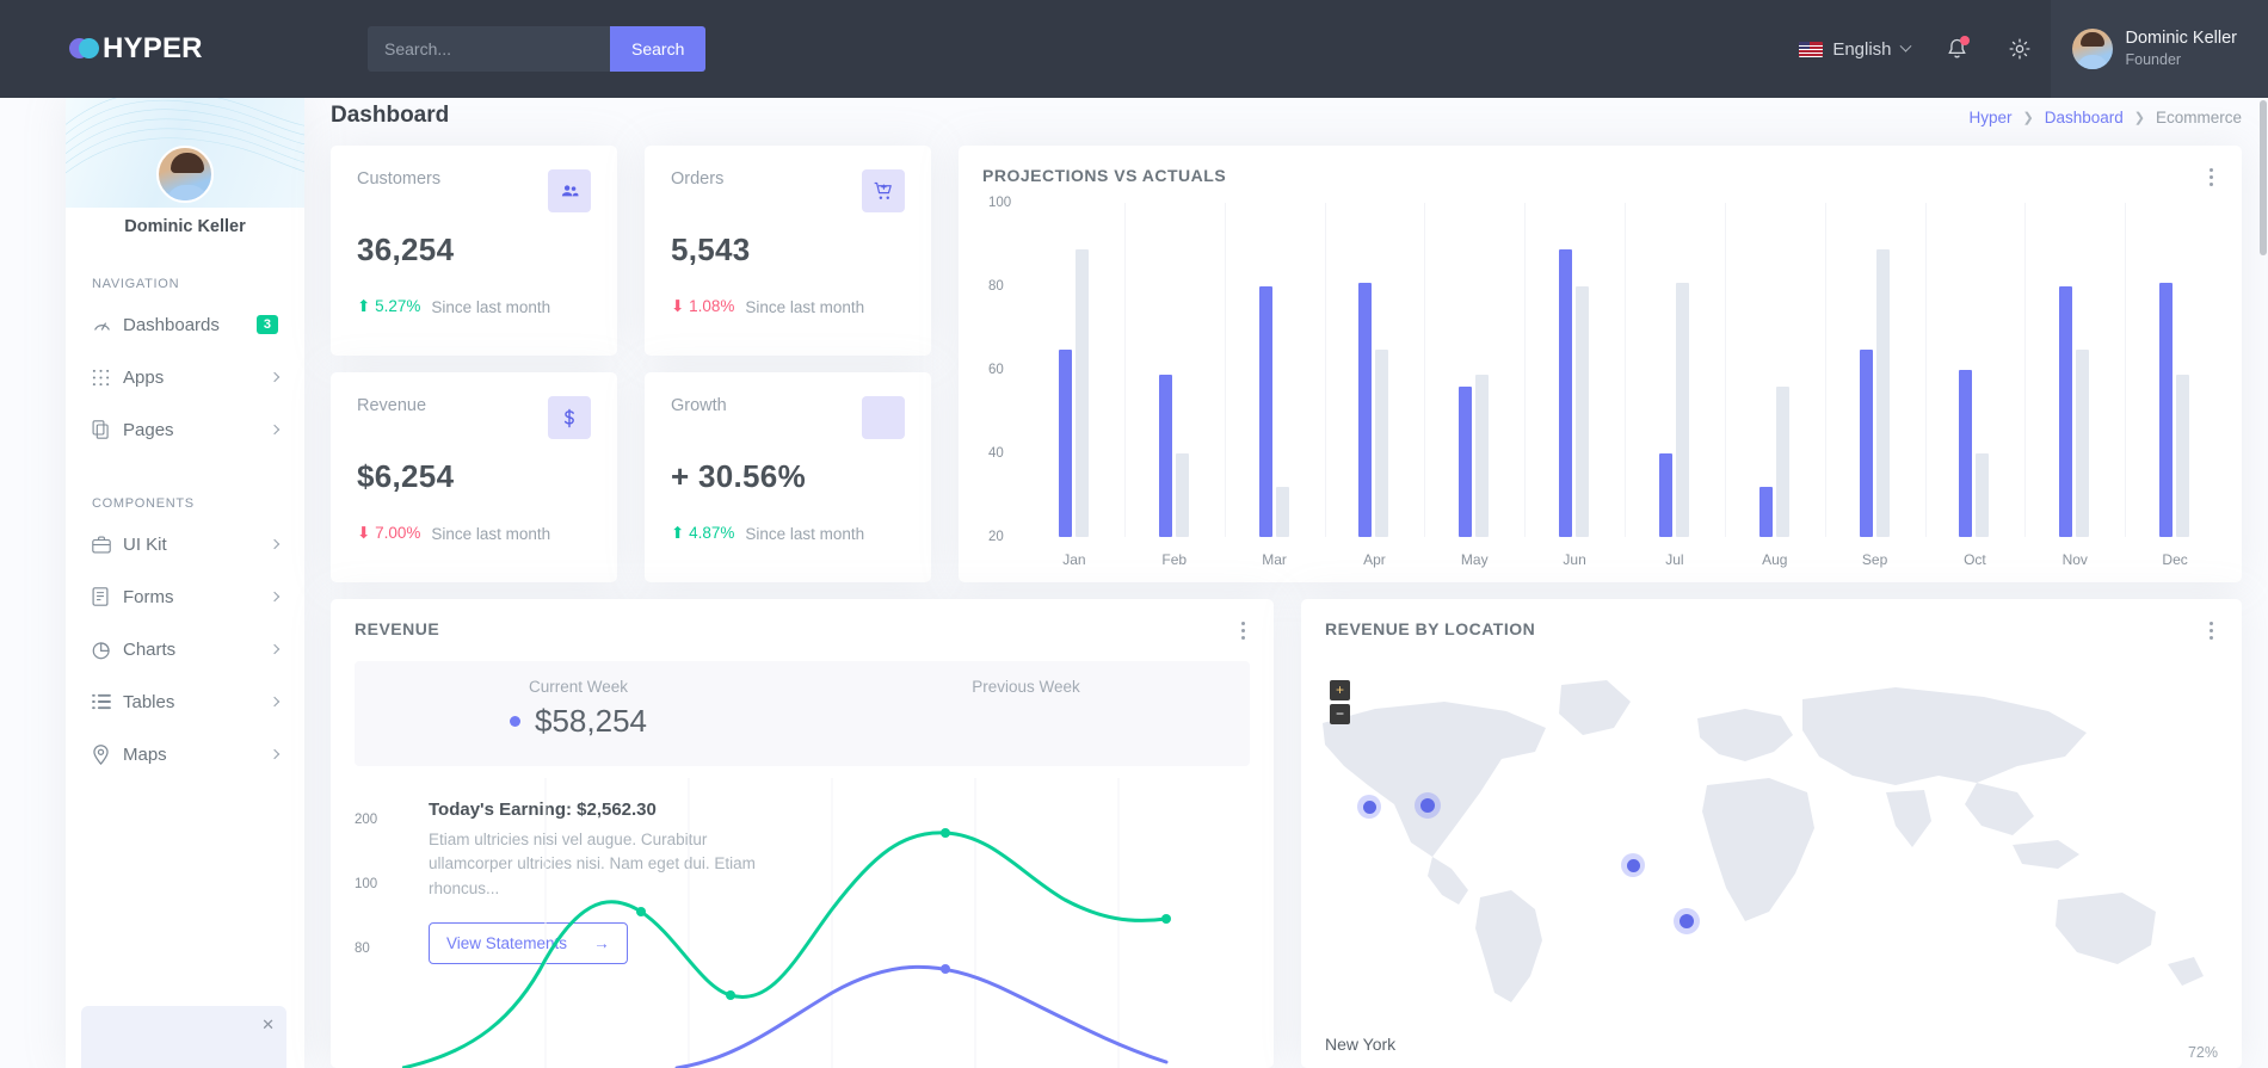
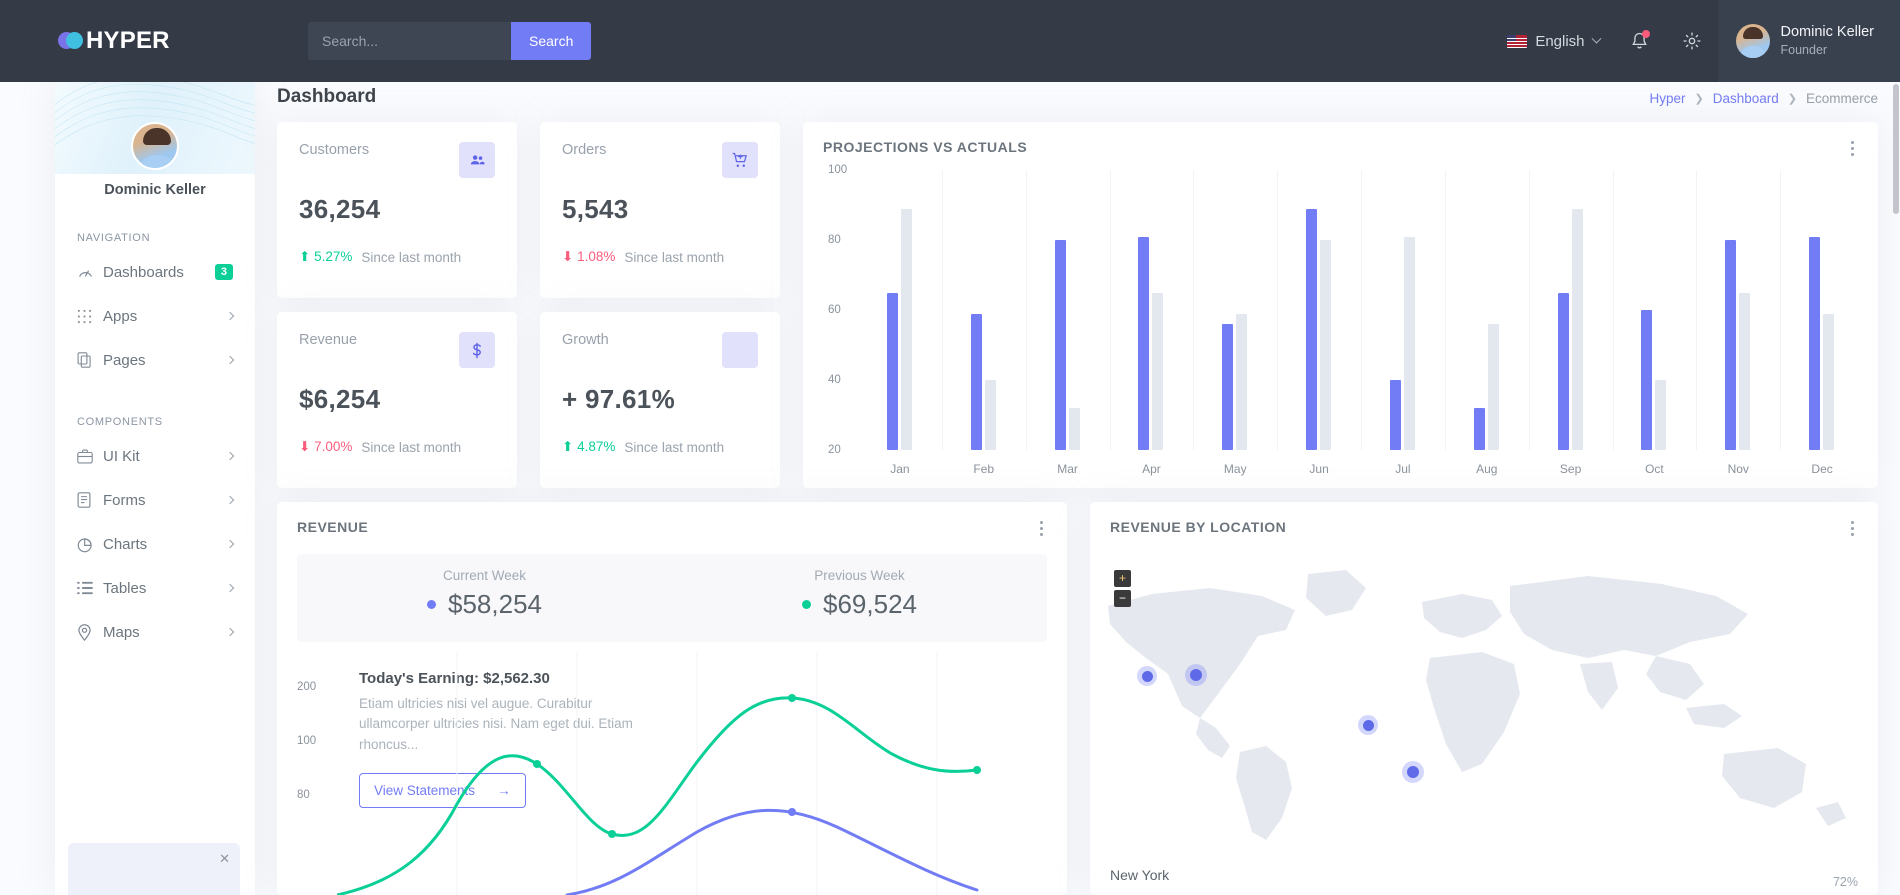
  HYPER
  Search...
  Search
  English
  Dominic Keller
  Founder
  Dominic Keller
  NAVIGATION
  Dashboards
  3
  Apps
  Pages
  COMPONENTS
  UI Kit
  Forms
  Charts
  Tables
  Maps
  ✕
  Dashboard
  Hyper
  ❯
  Dashboard
  ❯
  Ecommerce
  Customers
  36,254
  ⬆ 5.27%
  Since last month
  Orders
  5,543
  ⬇ 1.08%
  Since last month
  Revenue
  $6,254
  ⬇ 7.00%
  Since last month
  Growth
- + 30.56%
+ + 97.61%
  ⬆ 4.87%
  Since last month
  PROJECTIONS VS ACTUALS
  20
  40
  60
  80
  100
  Jan
  Feb
  Mar
  Apr
  May
  Jun
  Jul
  Aug
  Sep
  Oct
  Nov
  Dec
  REVENUE
  Current Week
  $58,254
  Previous Week
+ $69,524
  200
  100
  80
  Today's Earning: $2,562.30
  Etiam ultricies nisi vel augue. Curabitur ullamcorper ultricies nisi. Nam egetui. Etiam rhoncus...
  View Statemens
  →
  REVENUE BY LOCATION
  +
  −
  New York
  72%
